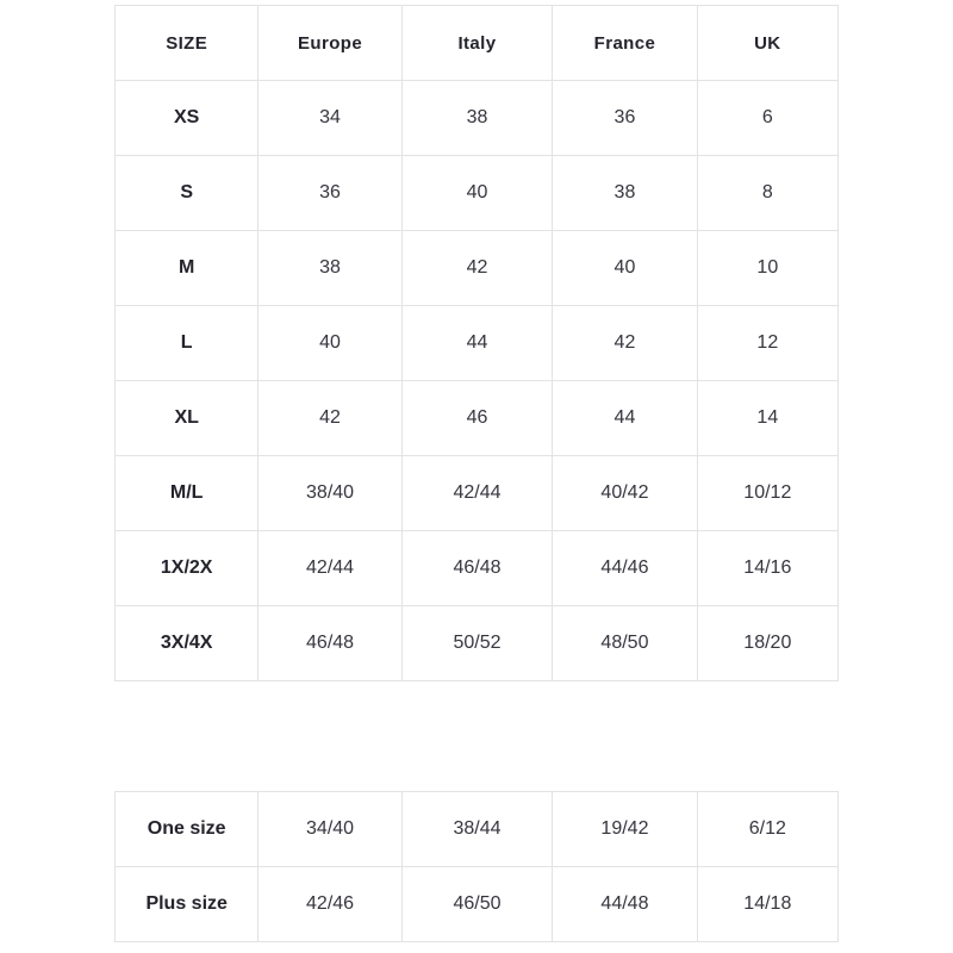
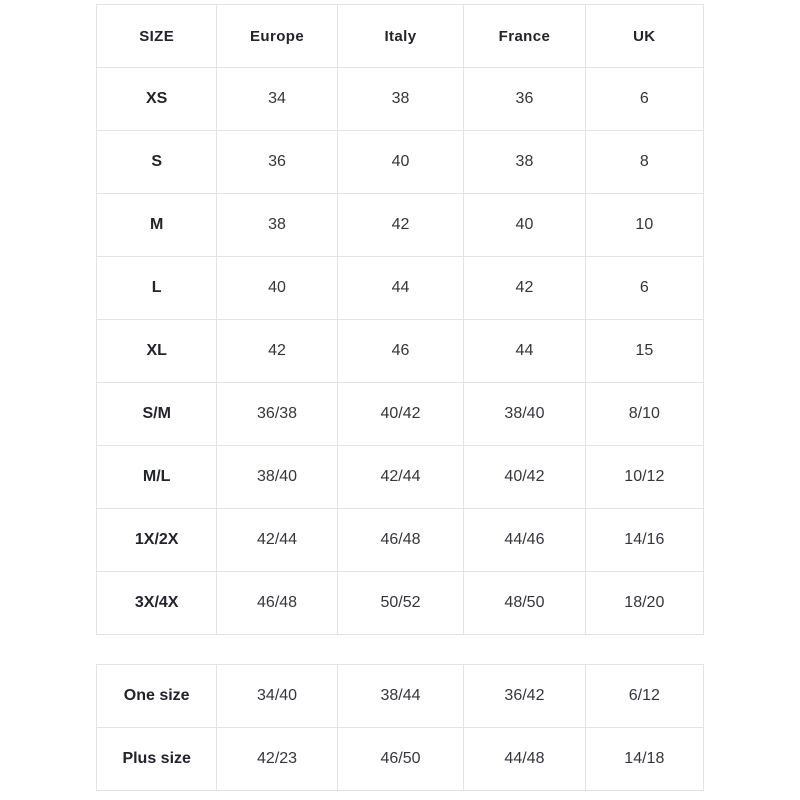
  SIZE	Europe	Italy	France	UK
  XS	34	38	36	6
  S	36	40	38	8
  M	38	42	40	10
- L	40	44	42	12
+ L	40	44	42	6
- XL	42	46	44	14
+ XL	42	46	44	15
+ S/M	36/38	40/42	38/40	8/10
  M/L	38/40	42/44	40/42	10/12
  1X/2X	42/44	46/48	44/46	14/16
  3X/4X	46/48	50/52	48/50	18/20
- One size	34/40	38/44	19/42	6/12
+ One size	34/40	38/44	36/42	6/12
- Plus size	42/46	46/50	44/48	14/18
+ Plus size	42/23	46/50	44/48	14/18
